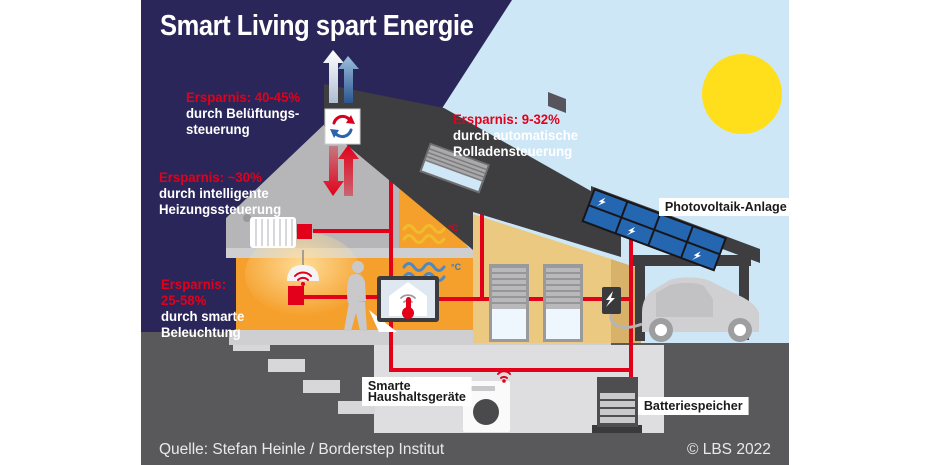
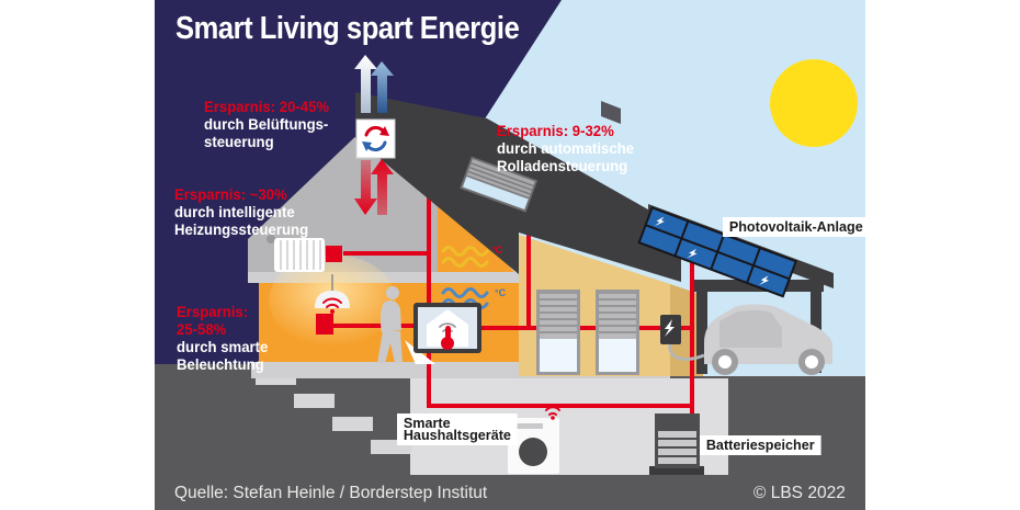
  Smart Living spart Energie
- Ersparnis: 40-45%
+ Ersparnis: 20-45%
  durch Belüftungs-
  steuerung
  Ersparnis: ~30%
  durch intelligente
  Heizungssteuerung
  Ersparnis:
  25-58%
  durch smarte
  Beleuchtung
  Ersparnis: 9-32%
  durch automatische
  Rolladensteuerung
  °C
  °C
  Photovoltaik-Anlage
  Smarte
  Haushaltsgeräte
  Batteriespeicher
  Quelle: Stefan Heinle / Borderstep Institut
  © LBS 2022
